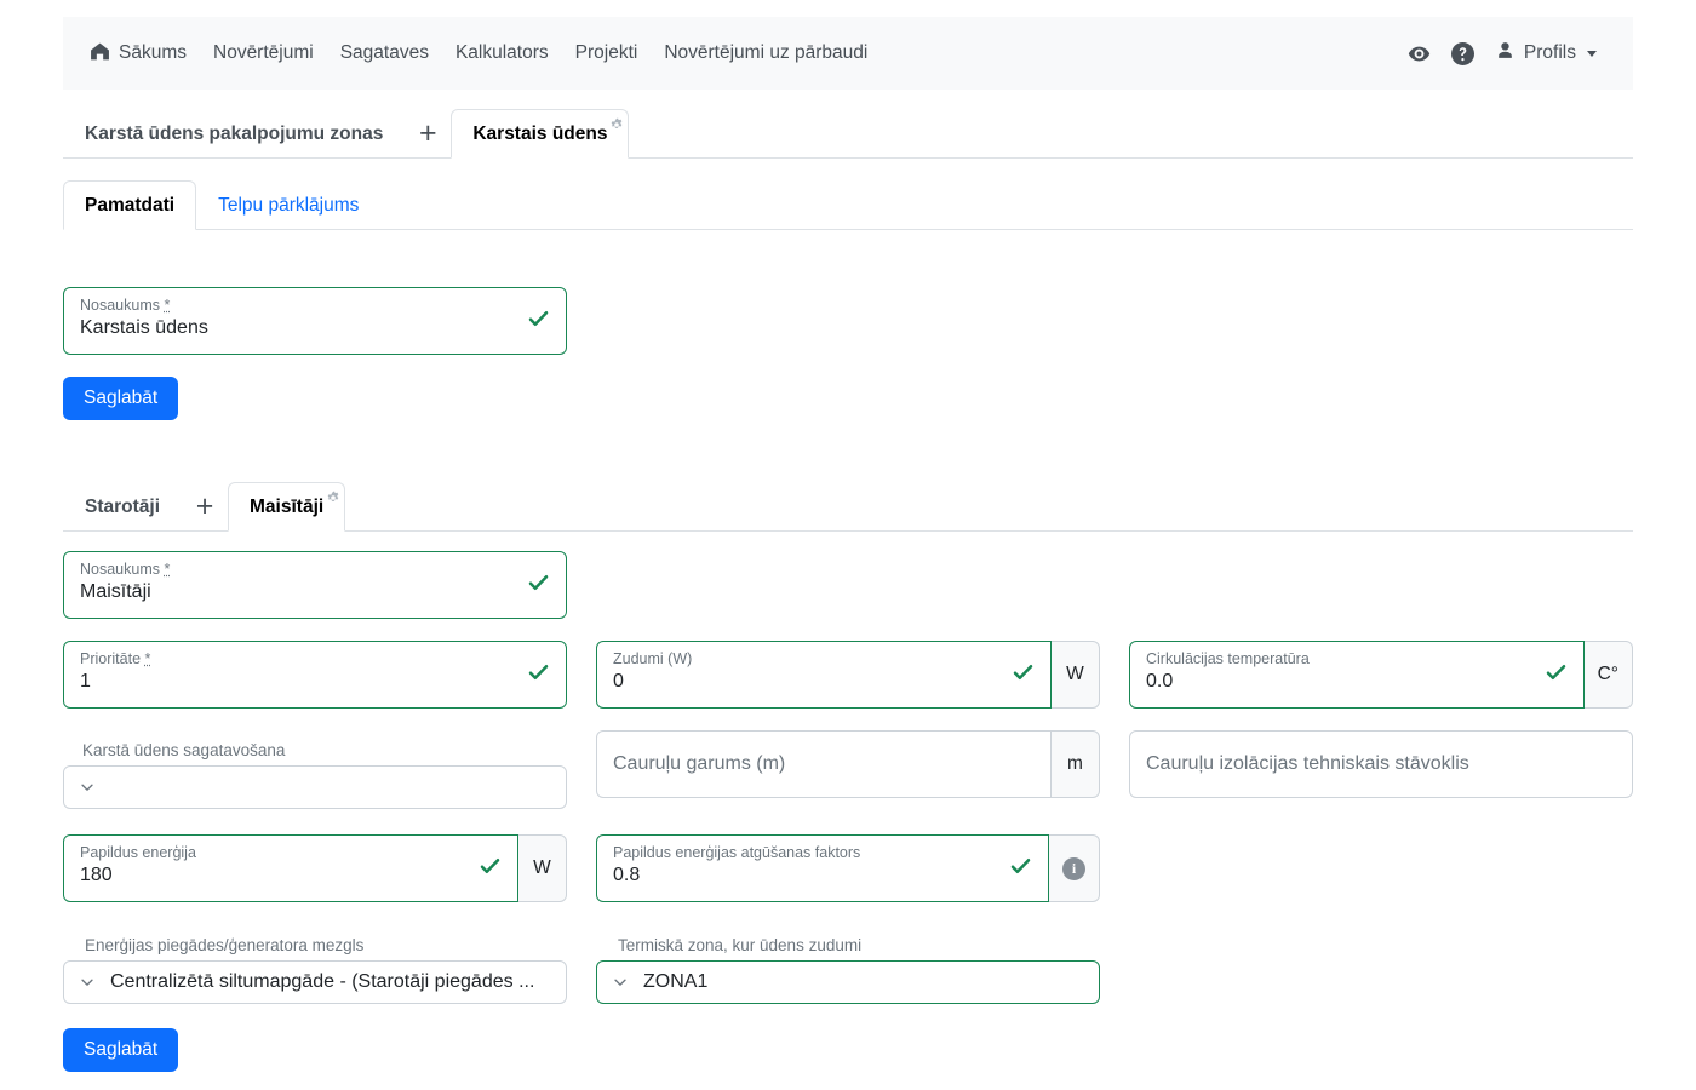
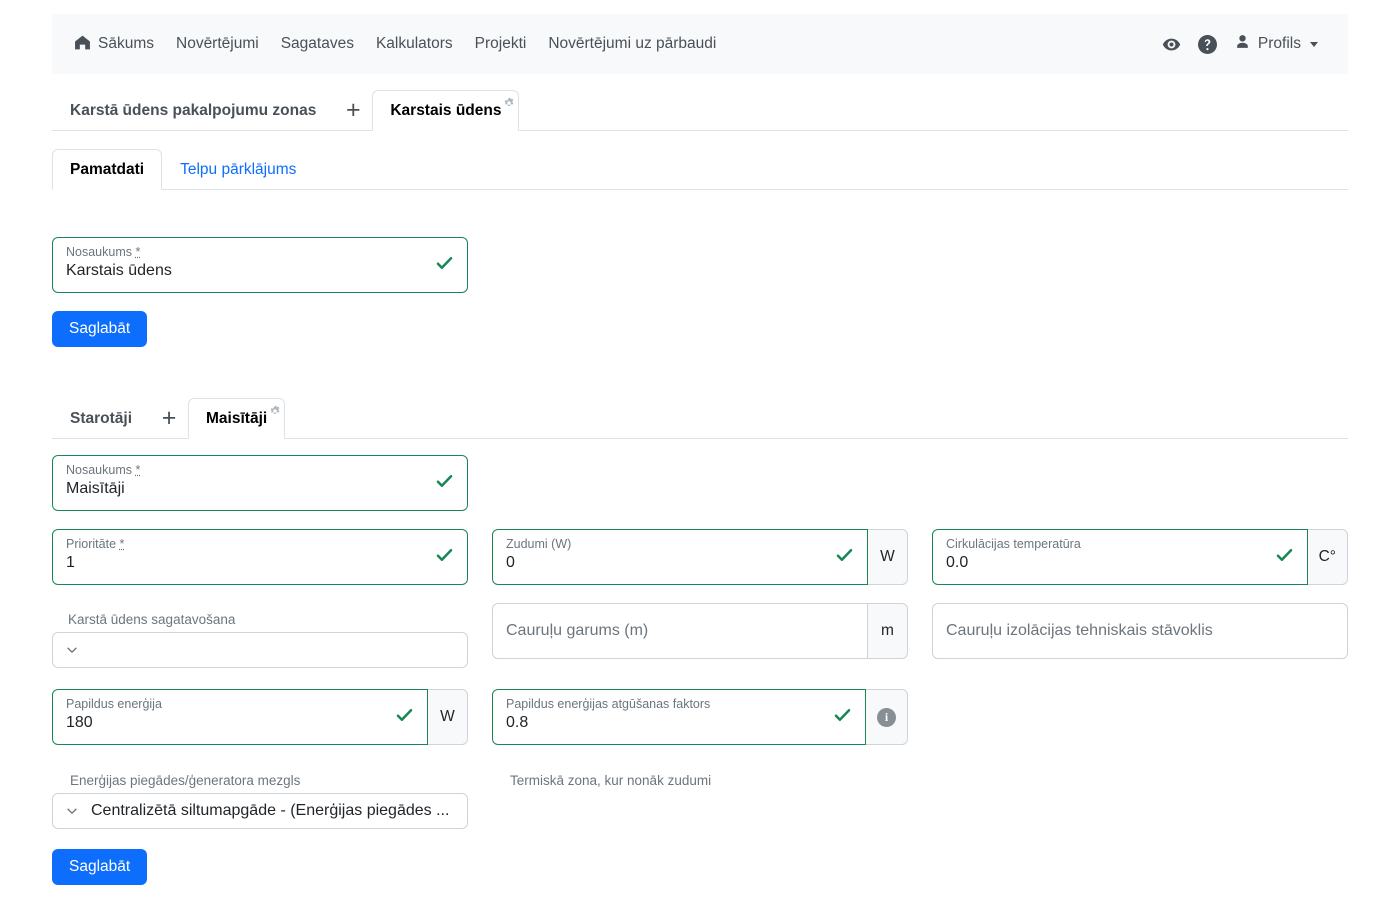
  Sākums
  Novērtējumi
  Sagataves
  Kalkulators
  Projekti
  Novērtējumi uz pārbaudi
  Profils
  Karstā ūdens pakalpojumu zonas
  +
  Karstais ūdens
  Pamatdati
  Telpu pārklājums
  Nosaukums *
  Karstais ūdens
  Saglabāt
  Starotāji
  +
  Maisītāji
  Nosaukums *
  Maisītāji
  Prioritāte *
  1
  Zudumi (W)
  0
  W
  Cirkulācijas temperatūra
  0.0
  C°
  Karstā ūdens sagatavošana
  Cauruļu garums (m)
  m
  Cauruļu izolācijas tehniskais stāvoklis
  Papildus enerģija
  180
  W
  Papildus enerģijas atgūšanas faktors
  0.8
  i
  Enerģijas piegādes/ģeneratora mezgls
- Centralizētā siltumapgāde - (Starotāji piegādes ...
+ Centralizētā siltumapgāde - (Enerģijas piegādes ...
- Termiskā zona, kur ūdens zudumi
+ Termiskā zona, kur nonāk zudumi
- ZONA1
  Saglabāt
